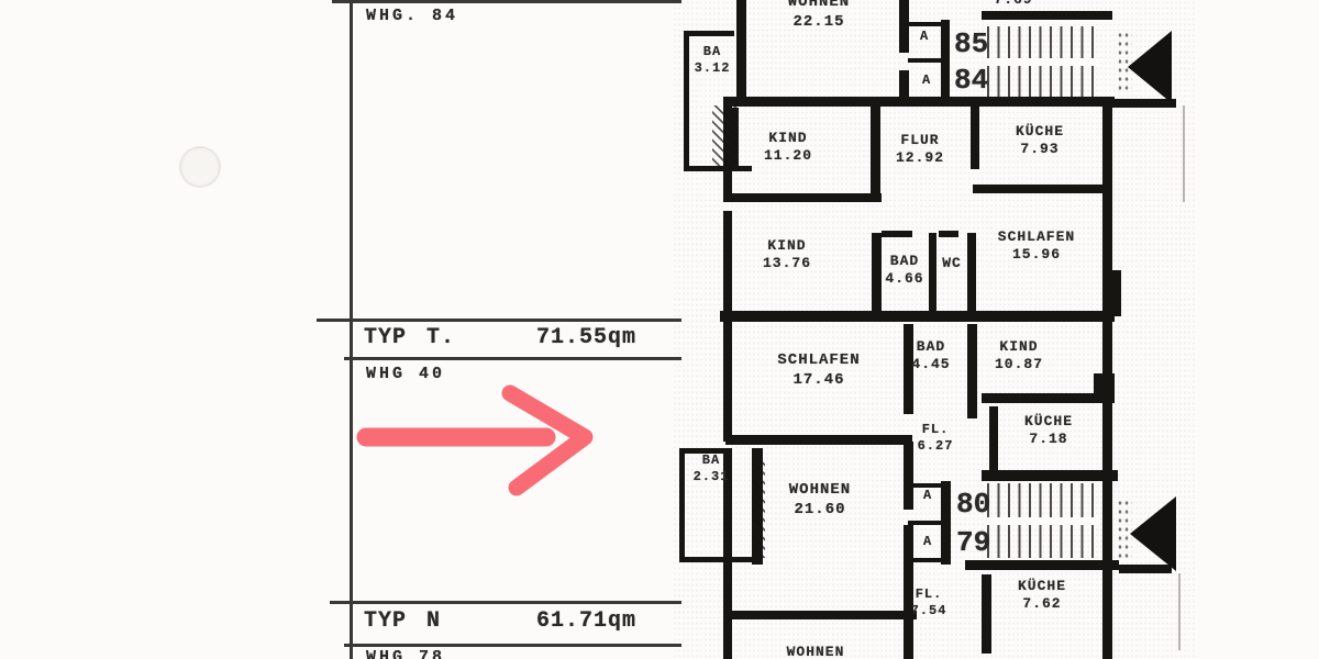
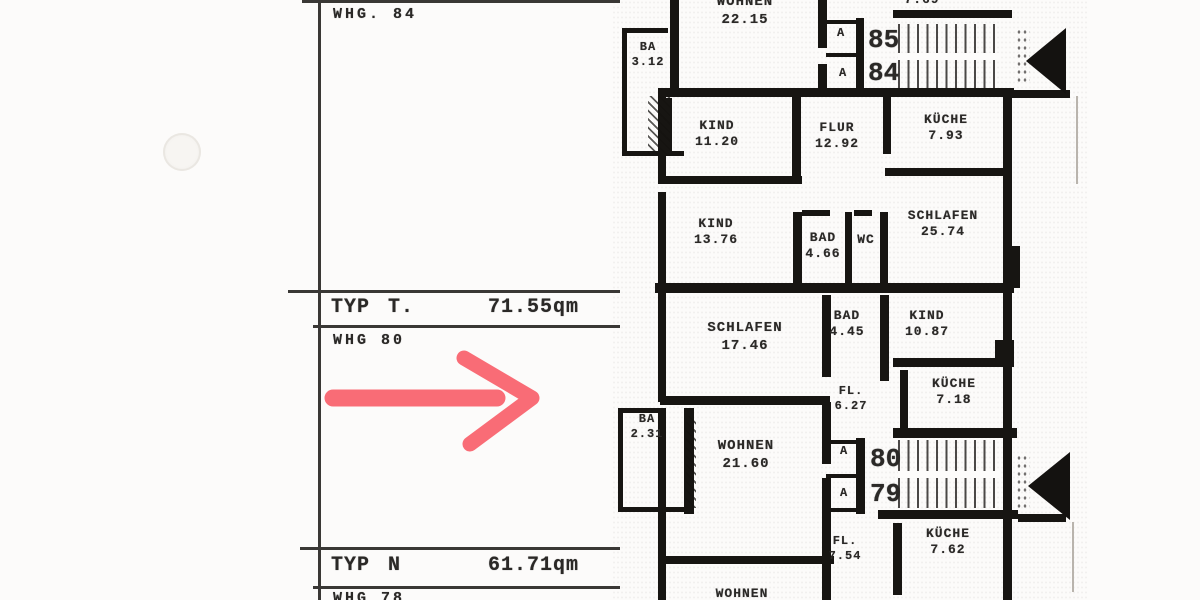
  WHG. 84
  TYP
  T.
  71.55qm
- WHG 40
+ WHG 80
  TYP
  N
  61.71qm
  WHG 78
  WOHNEN
  22.15
  BA
  3.12
  KIND
  11.20
  FLUR
  12.92
  KÜCHE
  7.93
  KIND
  13.76
  BAD
  4.66
  WC
  SCHLAFEN
- 15.96
+ 25.74
  SCHLAFEN
  17.46
  BAD
  4.45
  KIND
  10.87
  FL.
  6.27
  KÜCHE
  7.18
  BA
  2.31
  WOHNEN
  21.60
  FL.
  7.54
  KÜCHE
  7.62
  WOHNEN
  85
  84
  80
  79
  A
  A
  A
  A
